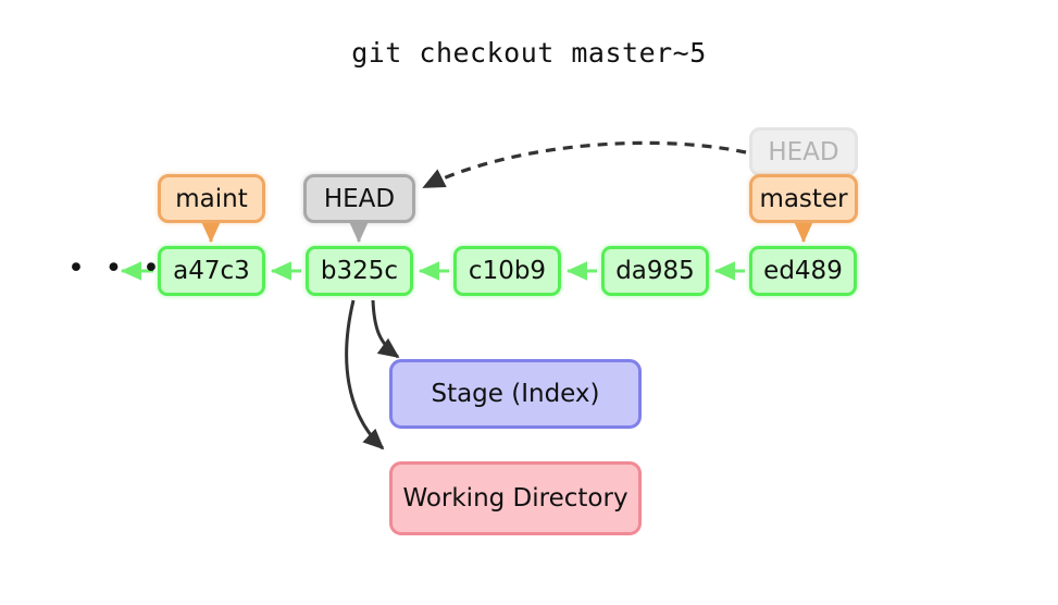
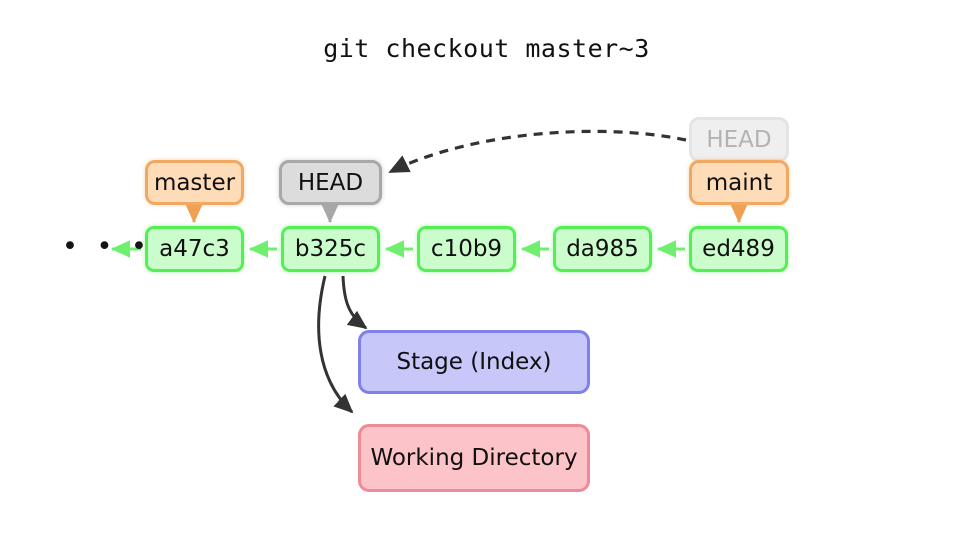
- git checkout master~5
+ git checkout master~3
  • • •
  a47c3
  b325c
  c10b9
  da985
  ed489
- maint
+ master
  HEAD
  HEAD
- master
+ maint
  Stage (Index)
  Working Directory
